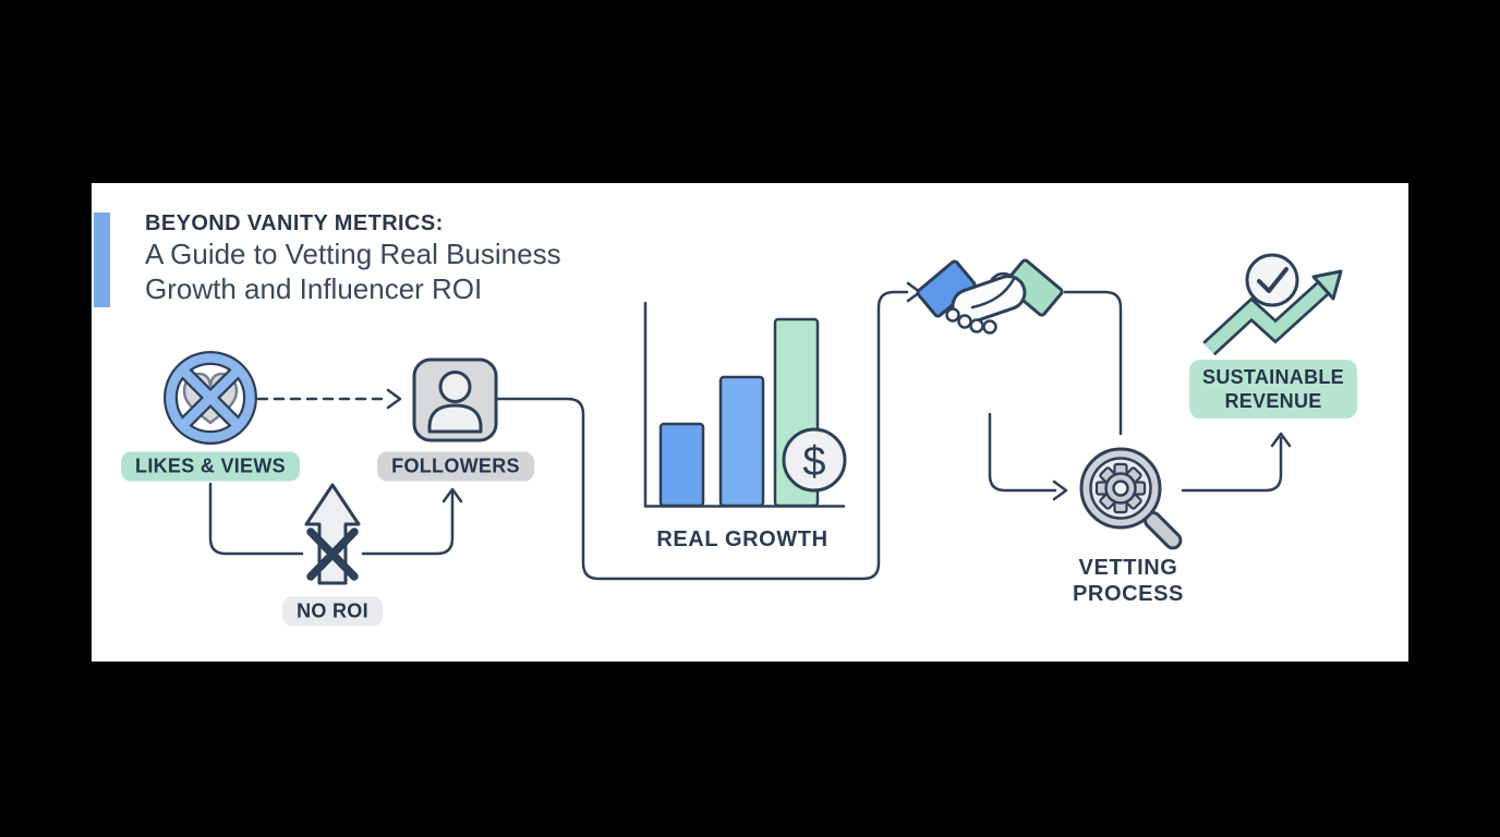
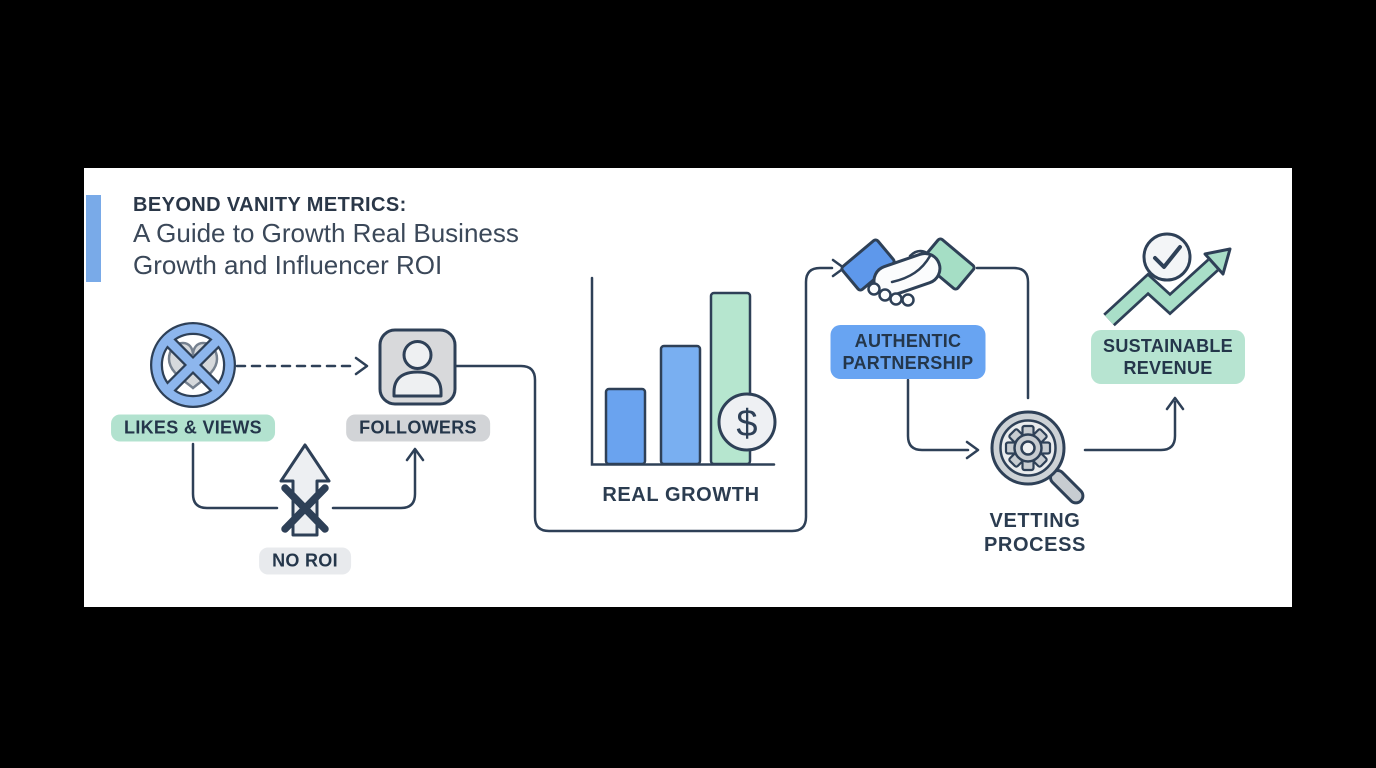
  BEYOND VANITY METRICS:
- A Guide to Vetting Real Business
+ A Guide to Growth Real Business
  Growth and Influencer ROI
  $
  LIKES & VIEWS
  FOLLOWERS
  NO ROI
  REAL GROWTH
+ AUTHENTIC
+ PARTNERSHIP
  VETTING
  PROCESS
  SUSTAINABLE
  REVENUE
